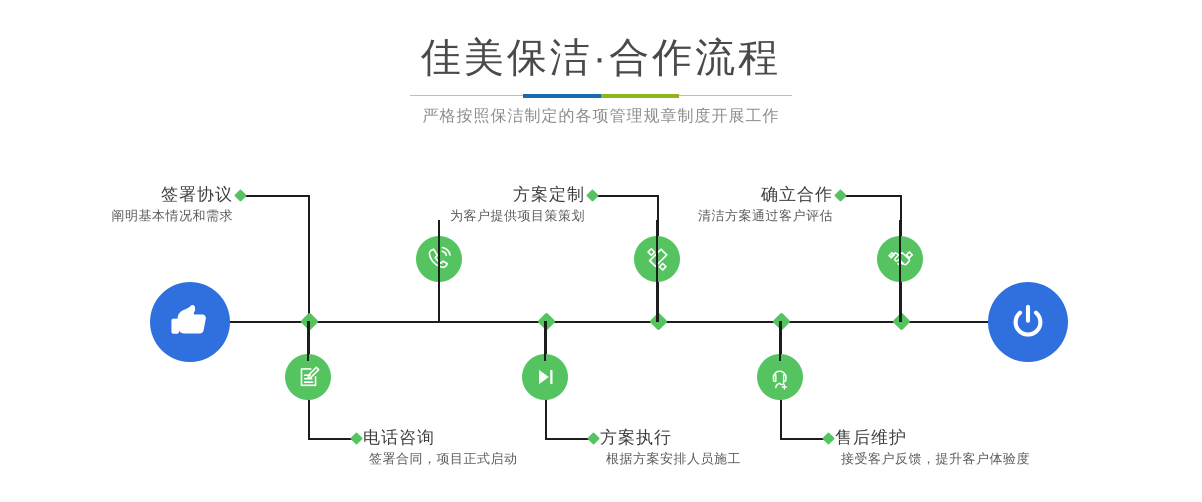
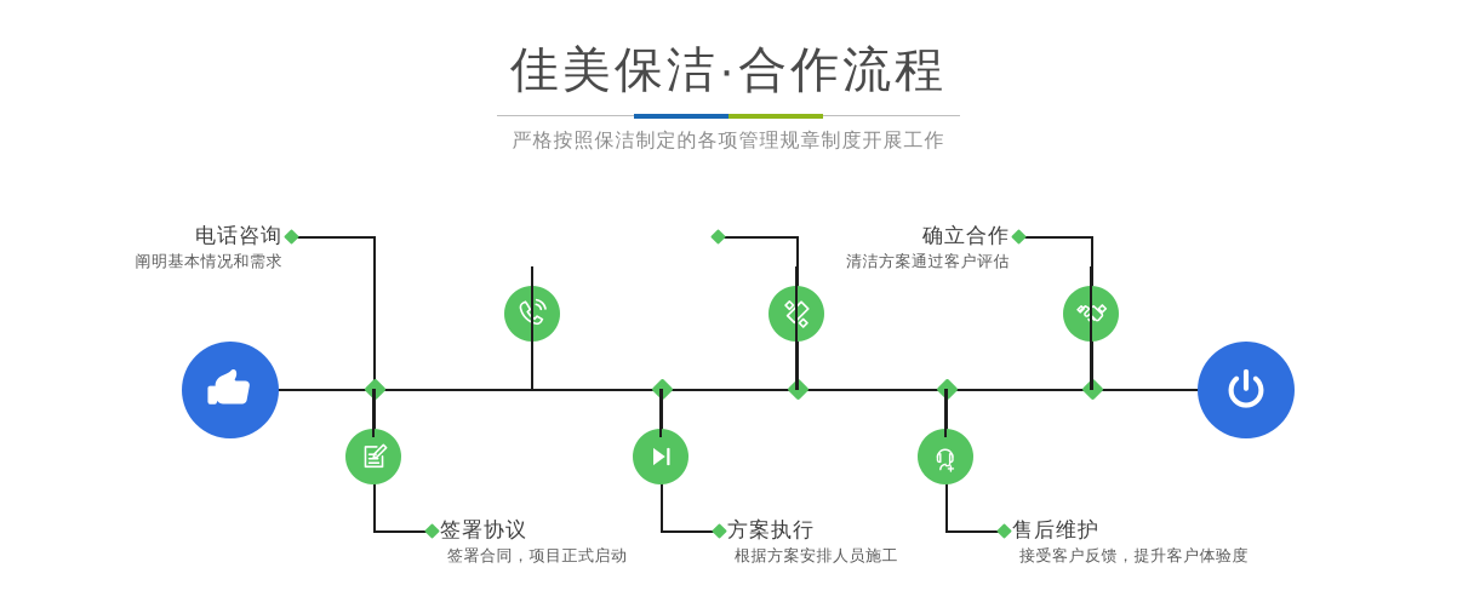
  佳美保洁·合作流程
  严格按照保洁制定的各项管理规章制度开展工作
- 签署协议
+ 电话咨询
  阐明基本情况和需求
- 电话咨询
+ 签署协议
  签署合同，项目正式启动
- 方案定制
- 为客户提供项目策策划
  方案执行
  根据方案安排人员施工
  确立合作
  清洁方案通过客户评估
  售后维护
  接受客户反馈，提升客户体验度
